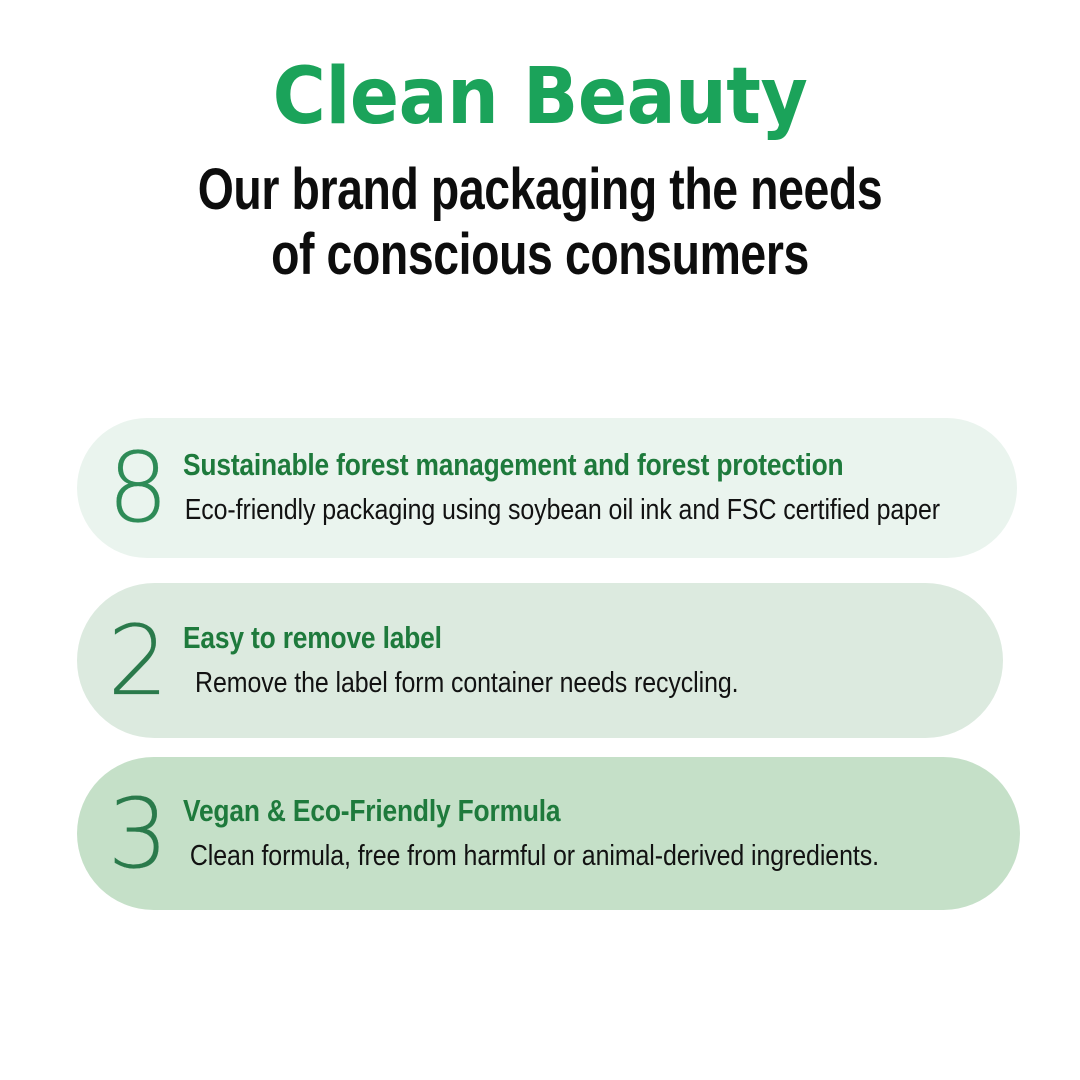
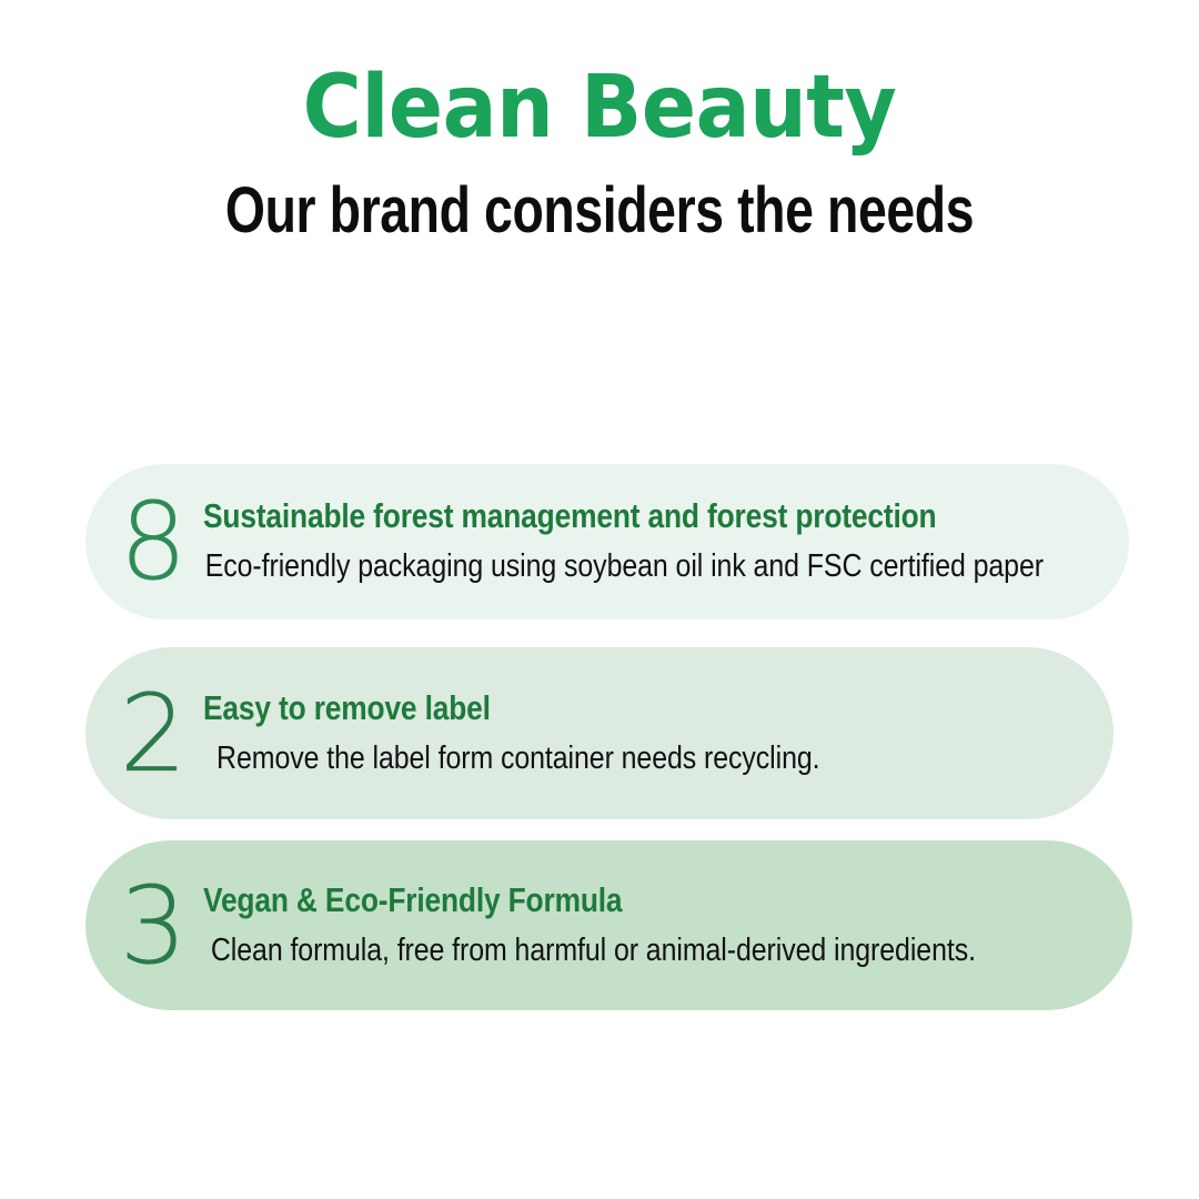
  Clean Beauty
- Our brand packaging the needs
+ Our brand considers the needs
- of conscious consumers
  8
  Sustainable forest management and forest protection
  Eco-friendly packaging using soybean oil ink and FSC certified paper
  2
  Easy to remove label
  Remove the label form container needs recycling.
  3
  Vegan & Eco-Friendly Formula
  Clean formula, free from harmful or animal-derived ingredients.
